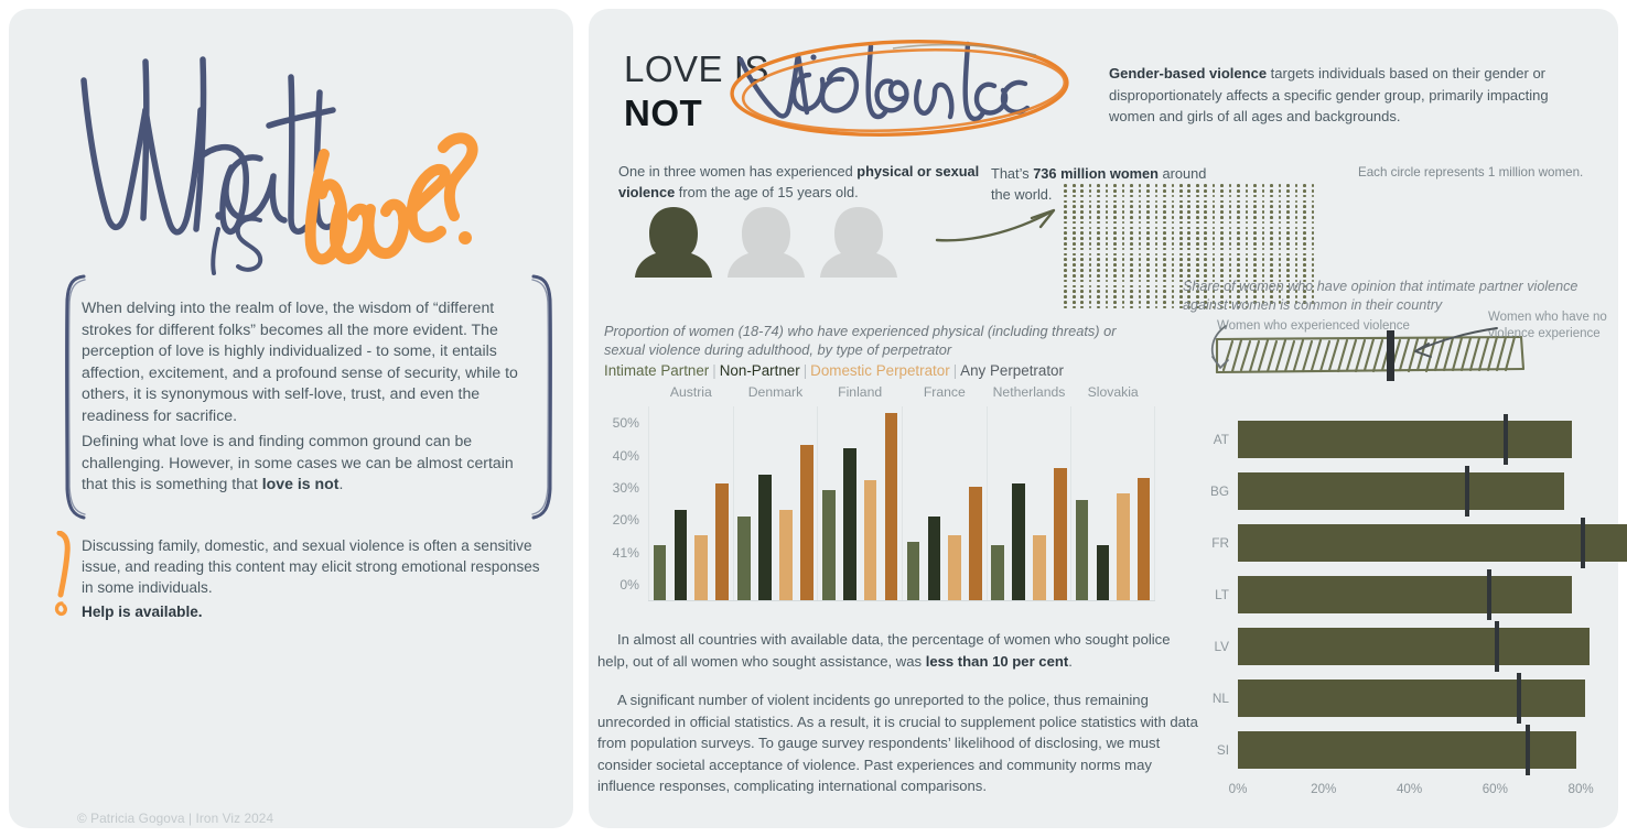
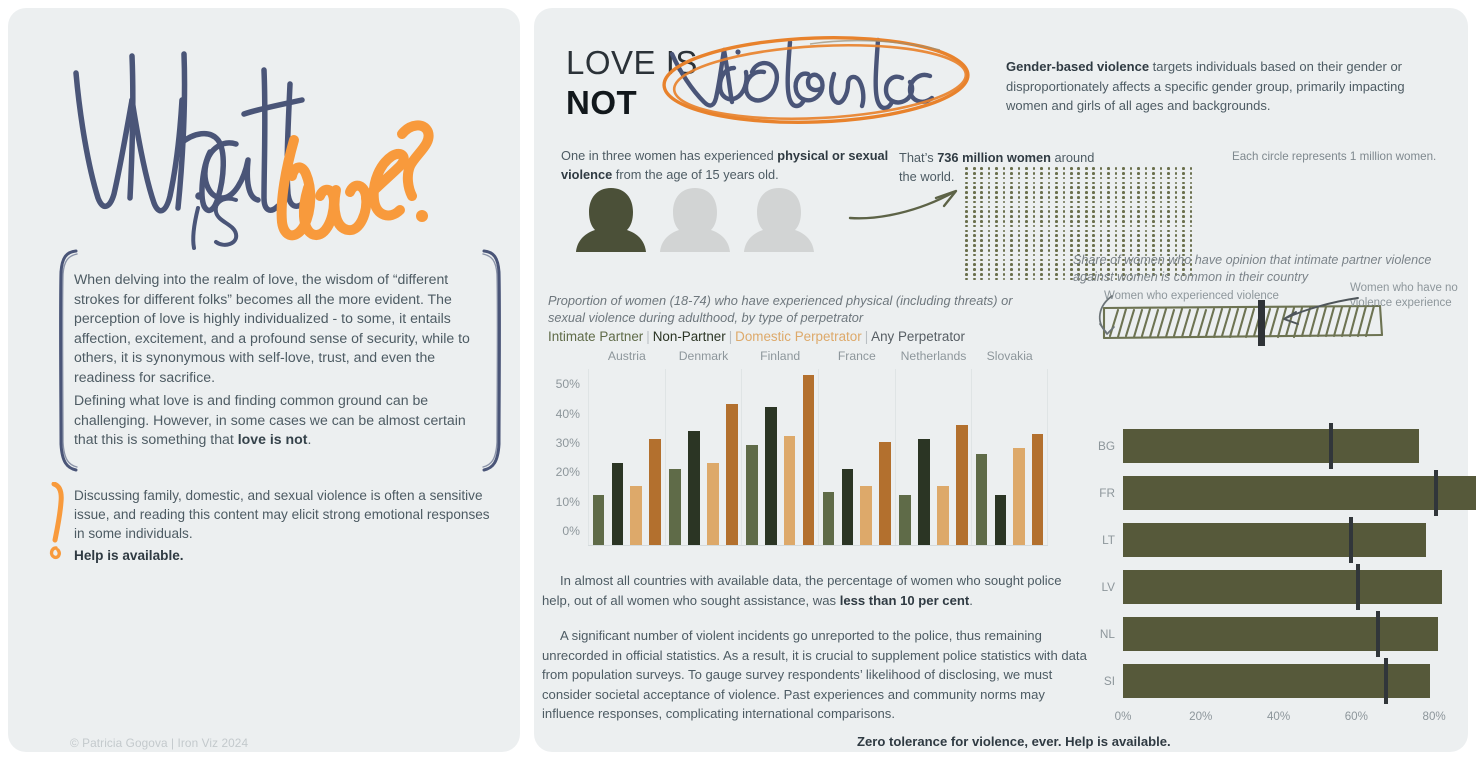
  When delving into the realm of love, the wisdom of “different strokes for different folks” becomes all the more evident. The perception of love is highly individualized - to some, it entails affection, excitement, and a profound sense of security, while to others, it is synonymous with self-love, trust, and even the readiness for sacrifice.
  Defining what love is and finding common ground can be challenging. However, in some cases we can be almost certain that this is something that love is not.
  Discussing family, domestic, and sexual violence is often a sensitive issue, and reading this content may elicit strong emotional responses in some individuals.
  Help is available.
  © Patricia Gogova | Iron Viz 2024
  LOVE I
  NOT
  Gender-based violence targets individuals based on their gender or disproportionately affects a specific gender group, primarily impacting women and girls of all ages and backgrounds.
  One in three women has experienced physical or sexual violence from the age of 15 years old.
  That’s 736 million women around the world.
  Each circle represents 1 million women.
  Proportion of women (18-74) who have experienced physical (including threats) or sexual violence during adulthood, by type of perpetrator
  Intimate Partner | Non-Partner | Domestic Perpetrator | Any Perpetrator
  0%
- 41%
+ 10%
  20%
  30%
  40%
  50%
  Austria
  Denmark
  Finland
  France
  Netherlands
  Slovakia
  In almost all countries with available data, the percentage of women who sought police help, out of all women who sought assistance, was less than 10 per cent.
  A significant number of violent incidents go unreported to the police, thus remaining unrecorded in official statistics. As a result, it is crucial to supplement police statistics with data from population surveys. To gauge survey respondents’ likelihood of disclosing, we must consider societal acceptance of violence. Past experiences and community norms may influence responses, complicating international comparisons.
+ Zero tolerance for violence, ever. Help is available.
  Share of women who have opinion that intimate partner violence against women is common in their country
  Women who experienced violence
  Women who have no violence experience
- AT
  BG
  FR
  LT
  LV
  NL
  SI
  0%
  20%
  40%
  60%
  80%
